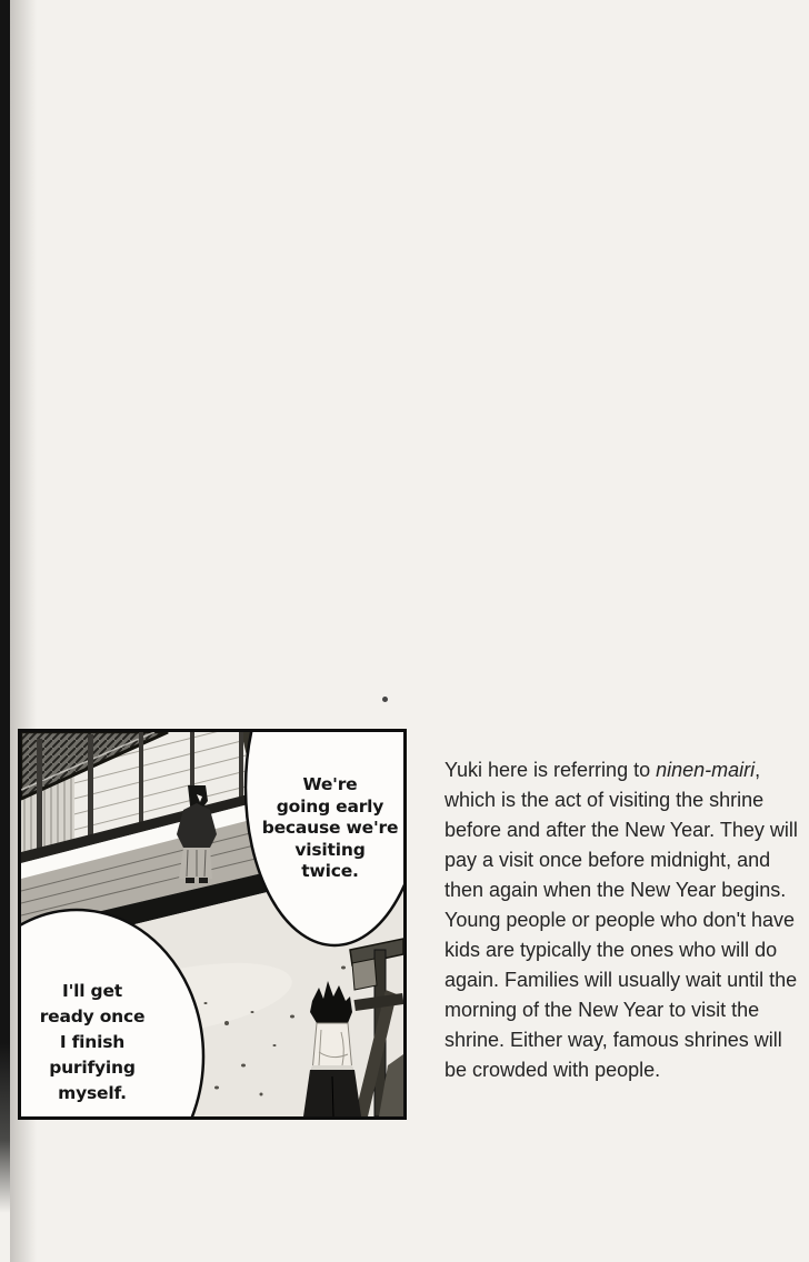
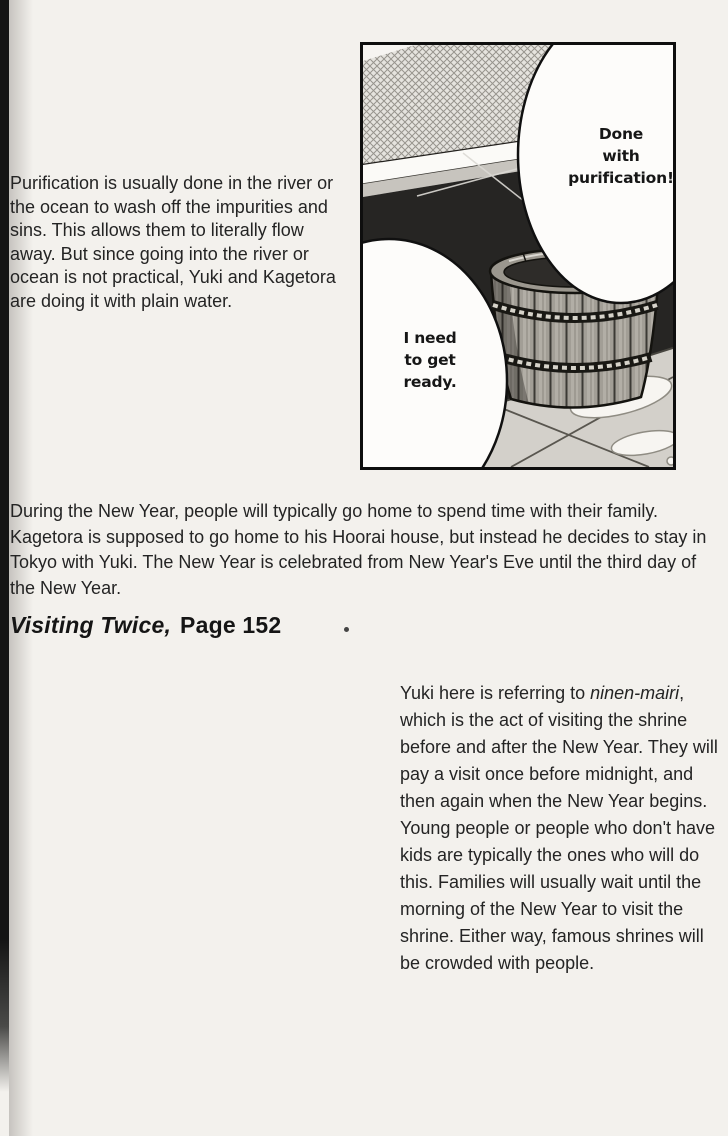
+ Purification is usually done in the river or the ocean to wash off the impurities and sins. This allows them to literally flow away. But since going into the river or ocean is not practical, Yuki and Kagetora are doing it with plain water.
+ Done
+ with
+ purification!
+ I need
+ to get
+ ready.
+ During the New Year, people will typically go home to spend time with their family. Kagetora is supposed to go home to his Hoorai house, but instead he decides to stay in Tokyo with Yuki. The New Year is celebrated from New Year's Eve until the third day of the New Year.
+ Visiting Twice, Page 152
- Yuki here is referring to ninen-mairi, which is the act of visiting the shrine before and after the New Year. They will pay a visit once before midnight, and then again when the New Year begins. Young people or people who don't have kids are typically the ones who will do again. Families will usually wait until the morning of the New Year to visit the shrine. Either way, famous shrines will be crowded with people.
+ Yuki here is referring to ninen-mairi, which is the act of visiting the shrine before and after the New Year. They will pay a visit once before midnight, and then again when the New Year begins. Young people or people who don't have kids are typically the ones who will do this. Families will usually wait until the morning of the New Year to visit the shrine. Either way, famous shrines will be crowded with people.
- We're
- going early
- because we're
- visiting
- twice.
- I'll get
- ready once
- I finish
- purifying
- myself.
